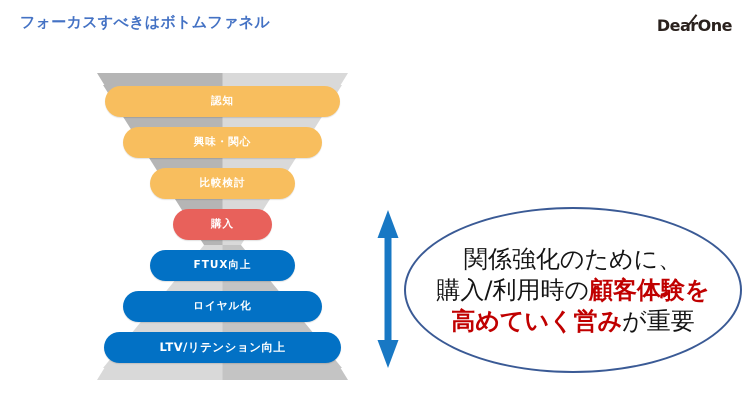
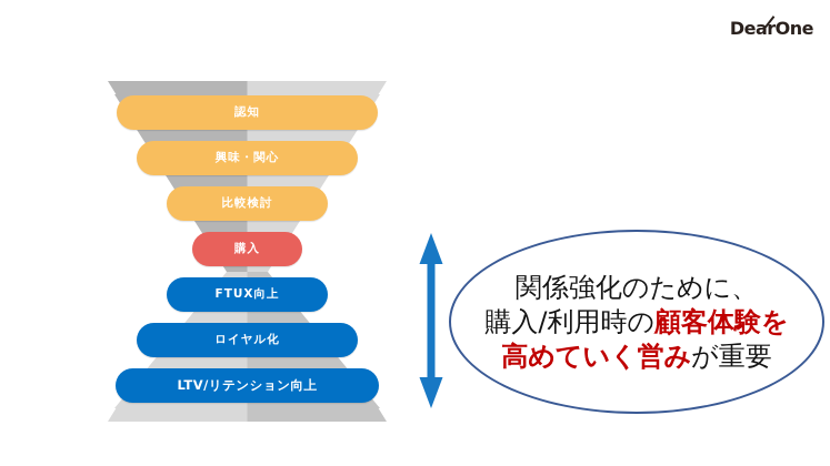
- フォーカスすべきはボトムファネル
  DearOne
  認知
  興味・関心
  比較検討
  購入
  FTUX向上
  ロイヤル化
  LTV/リテンション向上
  関係強化のために、
  購入/利用時の顧客体験を
  高めていく営みが重要
